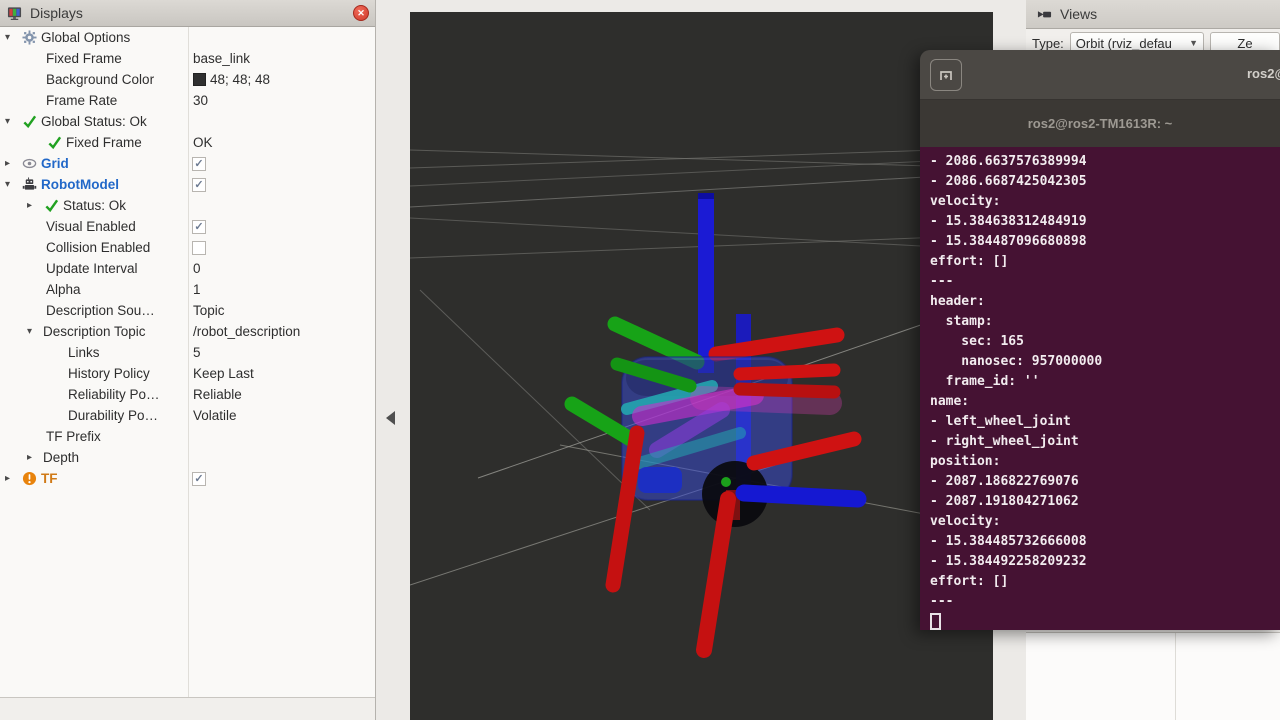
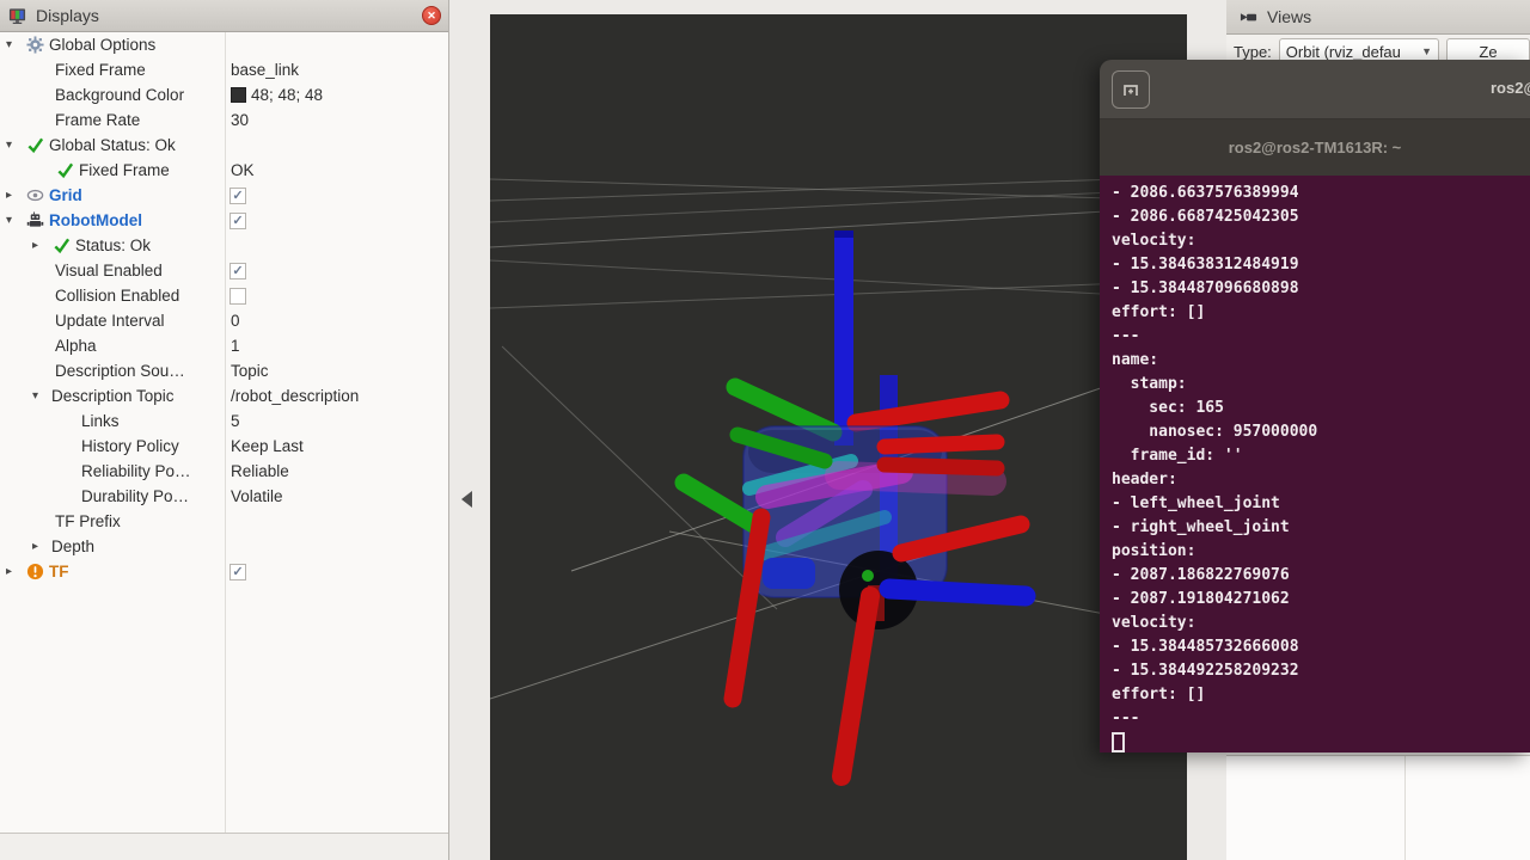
  Displays
  ✕
  ▾
  Global Options
  Fixed Frame
  base_link
  Background Color
  48; 48; 48
  Frame Rate
  30
  ▾
  Global Status: Ok
  Fixed Frame
  OK
  ▸
  Grid
  ✓
  ▾
  RobotModel
  ✓
  ▸
  Status: Ok
  Visual Enabled
  ✓
  Collision Enabled
  Update Interval
  0
  Alpha
  1
  Description Sou…
  Topic
  ▾
  Description Topic
  /robot_description
  Links
  5
  History Policy
  Keep Last
  Reliability Po…
  Reliable
  Durability Po…
  Volatile
  TF Prefix
  ▸
  Depth
  ▸
  TF
  ✓
  Views
  Type:
  Orbit (rviz_defau
  ▼
  Ze
  ros2
  ros2@ros2-TM1613R: ~
  - 2086.6637576389994
  - 2086.6687425042305
  velocity:
  - 15.384638312484919
  - 15.384487096680898
  effort: []
  ---
- header:
+ name:
  stamp:
  sec: 165
  nanosec: 957000000
  frame_id: ''
- name:
+ header:
  - left_wheel_joint
  - right_wheel_joint
  position:
  - 2087.186822769076
  - 2087.191804271062
  velocity:
  - 15.384485732666008
  - 15.384492258209232
  effort: []
  ---
